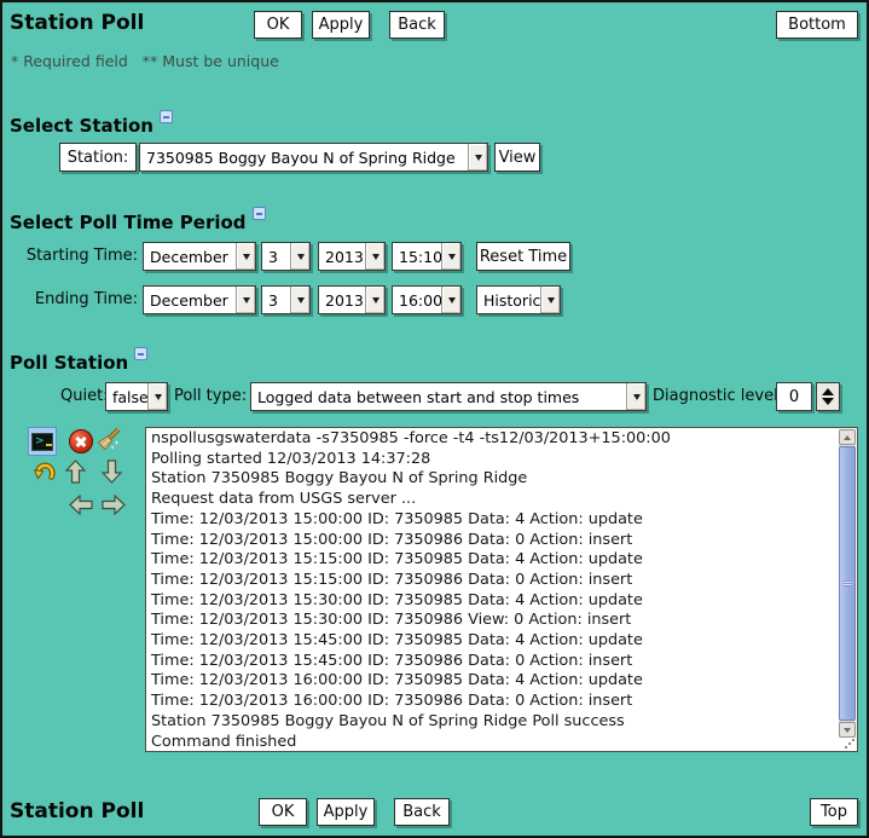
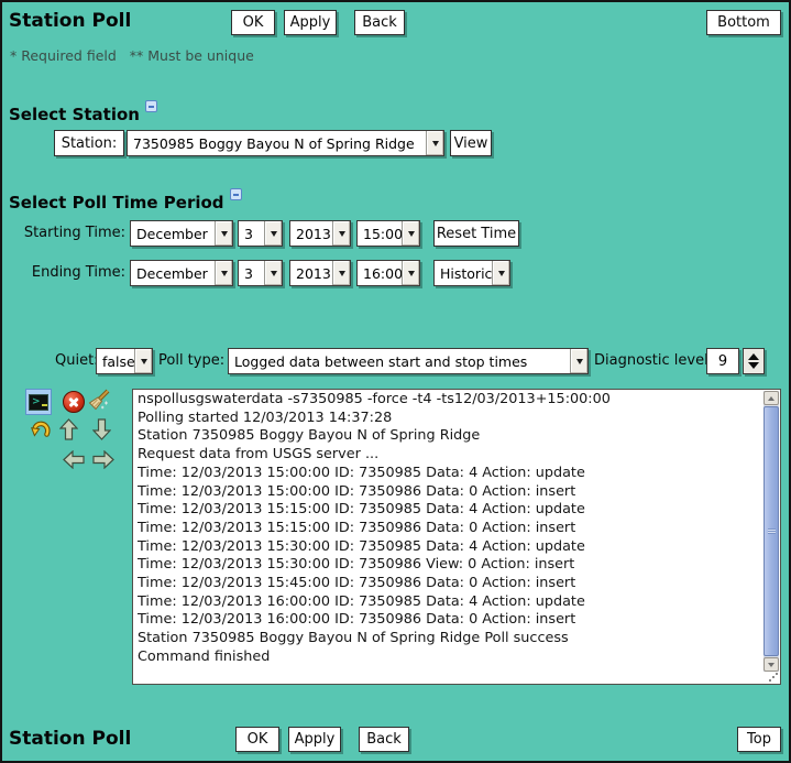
  Station Poll
  OK
  Apply
  Back
  Bottom
  * Required field ** Must be unique
  Select Station
  Station:
  7350985 Boggy Bayou N of Spring Ridge
  View
  Select Poll Time Period
  Starting Time:
  December
  3
  2013
- 15:10
+ 15:00
  Reset Time
  Ending Time:
  December
  3
  2013
  16:00
  Historic
- Poll Station
  Quiet
  false
  Poll type:
  Logged data between start and stop times
  Diagnostic leve
- 0
+ 9
  >
  nspollusgswaterdata -s7350985 -force -t4 -ts12/03/2013+15:00:00
  Polling started 12/03/2013 14:37:28
  Station 7350985 Boggy Bayou N of Spring Ridge
  Request data from USGS server ...
  Time: 12/03/2013 15:00:00 ID: 7350985 Data: 4 Action: update
  Time: 12/03/2013 15:00:00 ID: 7350986 Data: 0 Action: insert
  Time: 12/03/2013 15:15:00 ID: 7350985 Data: 4 Action: update
  Time: 12/03/2013 15:15:00 ID: 7350986 Data: 0 Action: insert
  Time: 12/03/2013 15:30:00 ID: 7350985 Data: 4 Action: update
  Time: 12/03/2013 15:30:00 ID: 7350986 View: 0 Action: insert
- Time: 12/03/2013 15:45:00 ID: 7350985 Data: 4 Action: update
  Time: 12/03/2013 15:45:00 ID: 7350986 Data: 0 Action: insert
  Time: 12/03/2013 16:00:00 ID: 7350985 Data: 4 Action: update
  Time: 12/03/2013 16:00:00 ID: 7350986 Data: 0 Action: insert
  Station 7350985 Boggy Bayou N of Spring Ridge Poll success
  Command finished
  Station Poll
  OK
  Apply
  Back
  Top
